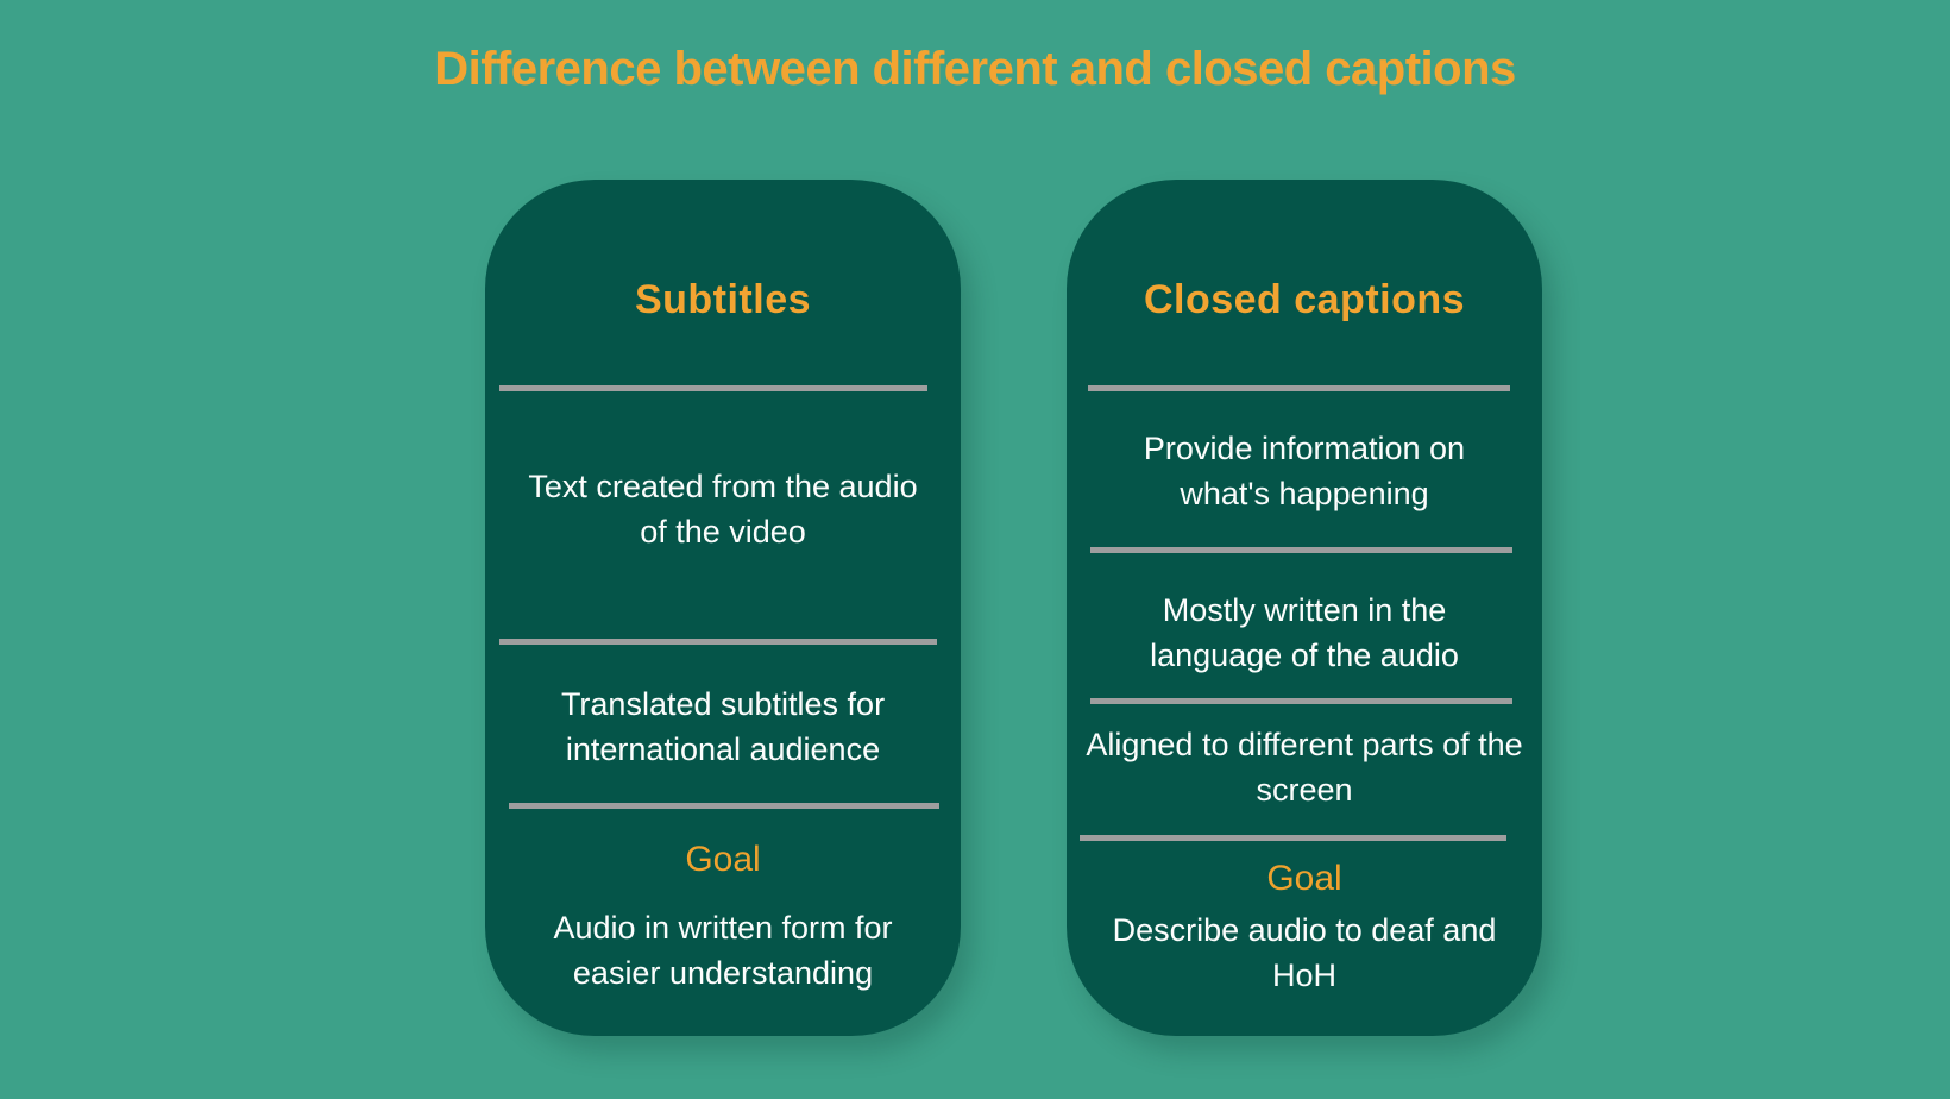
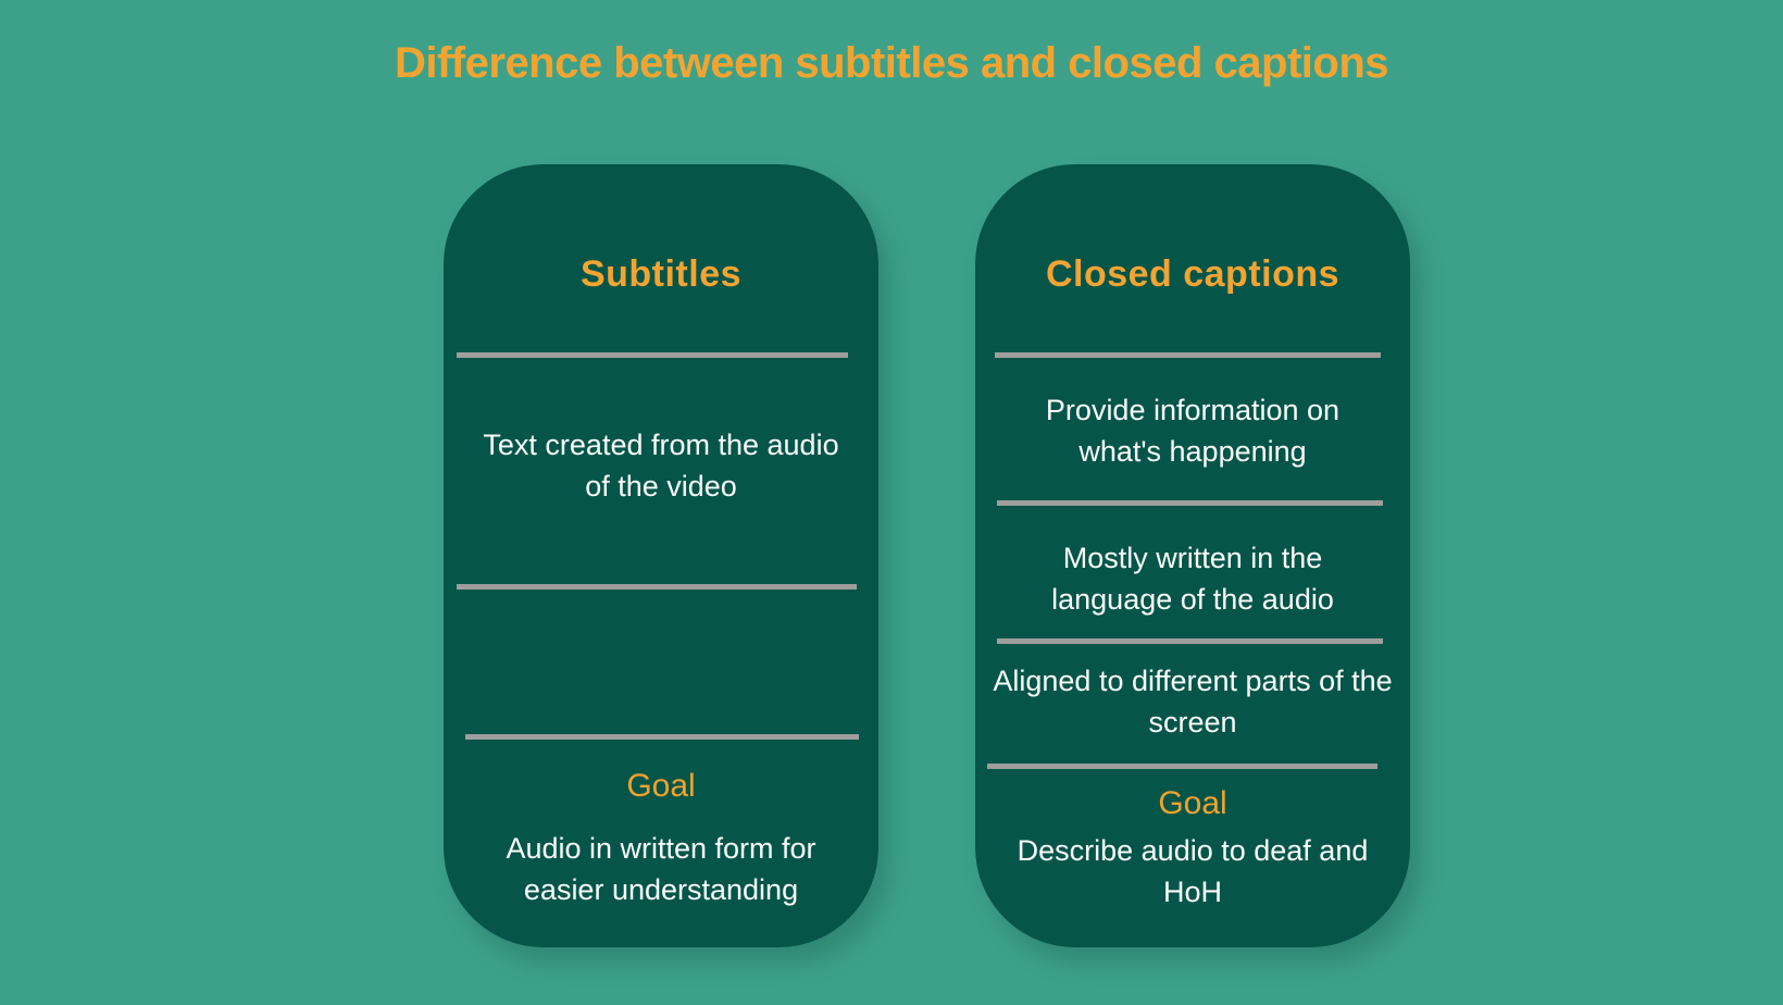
- Difference between different and closed captions
+ Difference between subtitles and closed captions
  Subtitles
  Text created from the audio
  of the video
- Translated subtitles for
- international audience
  Goal
  Audio in written form for
  easier understanding
  Closed captions
  Provide information on
  what's happening
  Mostly written in the
  language of the audio
  Aligned to different parts of the
  screen
  Goal
  Describe audio to deaf and
  HoH
